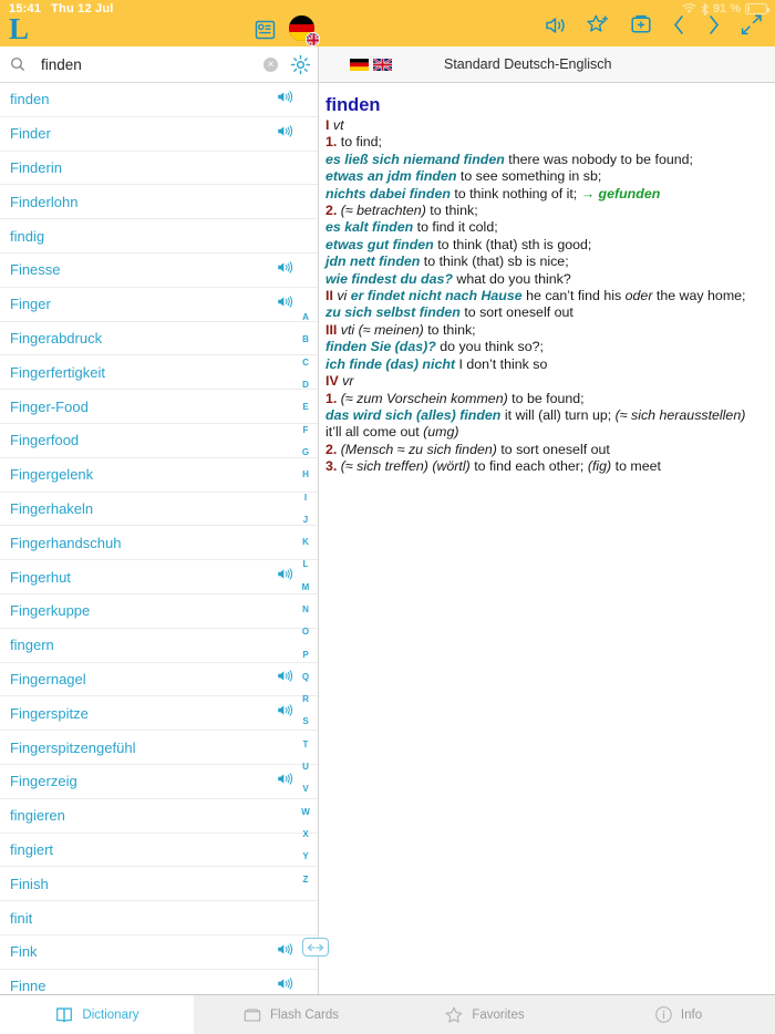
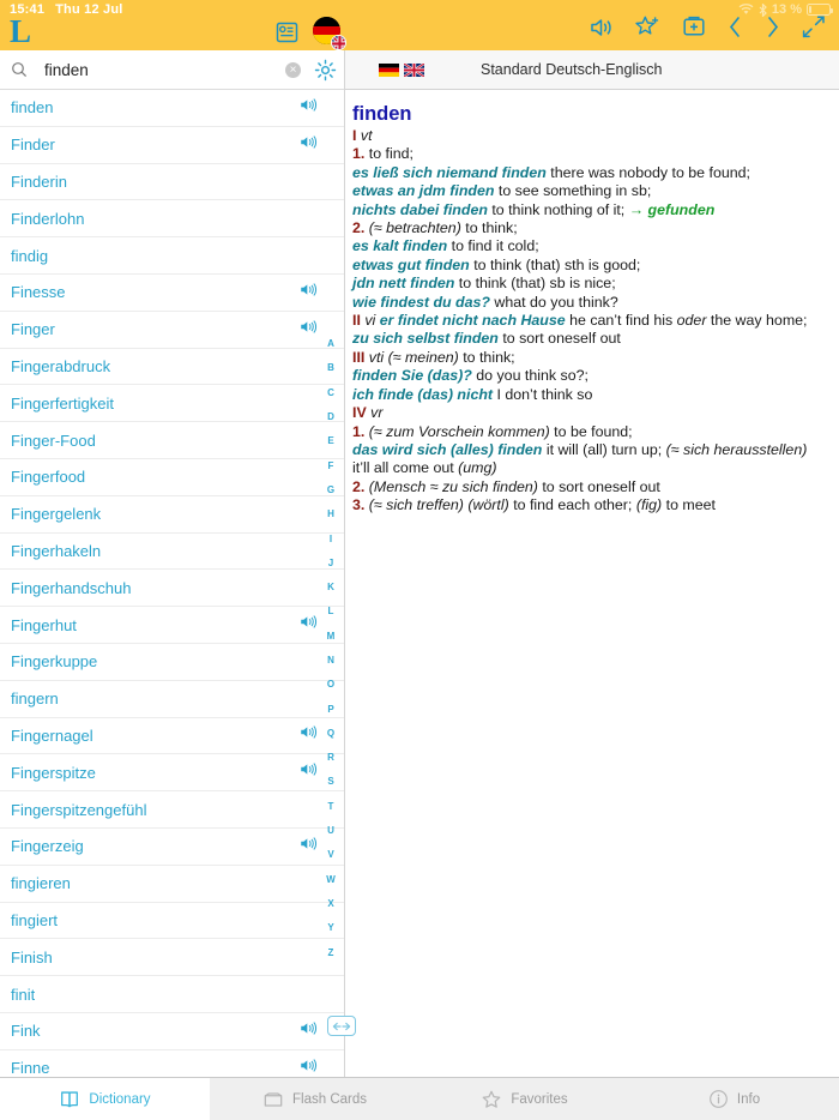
  15:41
  Thu 12 Jul
- 91 %
+ 13 %
  L
  finden
  ×
  finden
  Finder
  Finderin
  Finderlohn
  findig
  Finesse
  Finger
  Fingerabdruck
  Fingerfertigkeit
  Finger-Food
  Fingerfood
  Fingergelenk
  Fingerhakeln
  Fingerhandschuh
  Fingerhut
  Fingerkuppe
  fingern
  Fingernagel
  Fingerspitze
  Fingerspitzengefühl
  Fingerzeig
  fingieren
  fingiert
  Finish
  finit
  Fink
  Finne
  A
  B
  C
  D
  E
  F
  G
  H
  I
  J
  K
  L
  M
  N
  O
  P
  Q
  R
  S
  T
  U
  V
  W
  X
  Y
  Z
  Standard Deutsch-Englisch
  finden
  I vt
  1. to find;
  es ließ sich niemand finden there was nobody to be found;
  etwas an jdm finden to see something in sb;
  nichts dabei finden to think nothing of it; → gefunden
  2. (≈ betrachten) to think;
  es kalt finden to find it cold;
  etwas gut finden to think (that) sth is good;
  jdn nett finden to think (that) sb is nice;
  wie findest du das? what do you think?
  II vi er findet nicht nach Hause he can’t find his oder the way home;
  zu sich selbst finden to sort oneself out
  III vti (≈ meinen) to think;
  finden Sie (das)? do you think so?;
  ich finde (das) nicht I don’t think so
  IV vr
  1. (≈ zum Vorschein kommen) to be found;
  das wird sich (alles) finden it will (all) turn up; (≈ sich herausstellen)
  it’ll all come out (umg)
  2. (Mensch ≈ zu sich finden) to sort oneself out
  3. (≈ sich treffen) (wörtl) to find each other; (fig) to meet
  Dictionary
  Flash Cards
  Favorites
  Info
